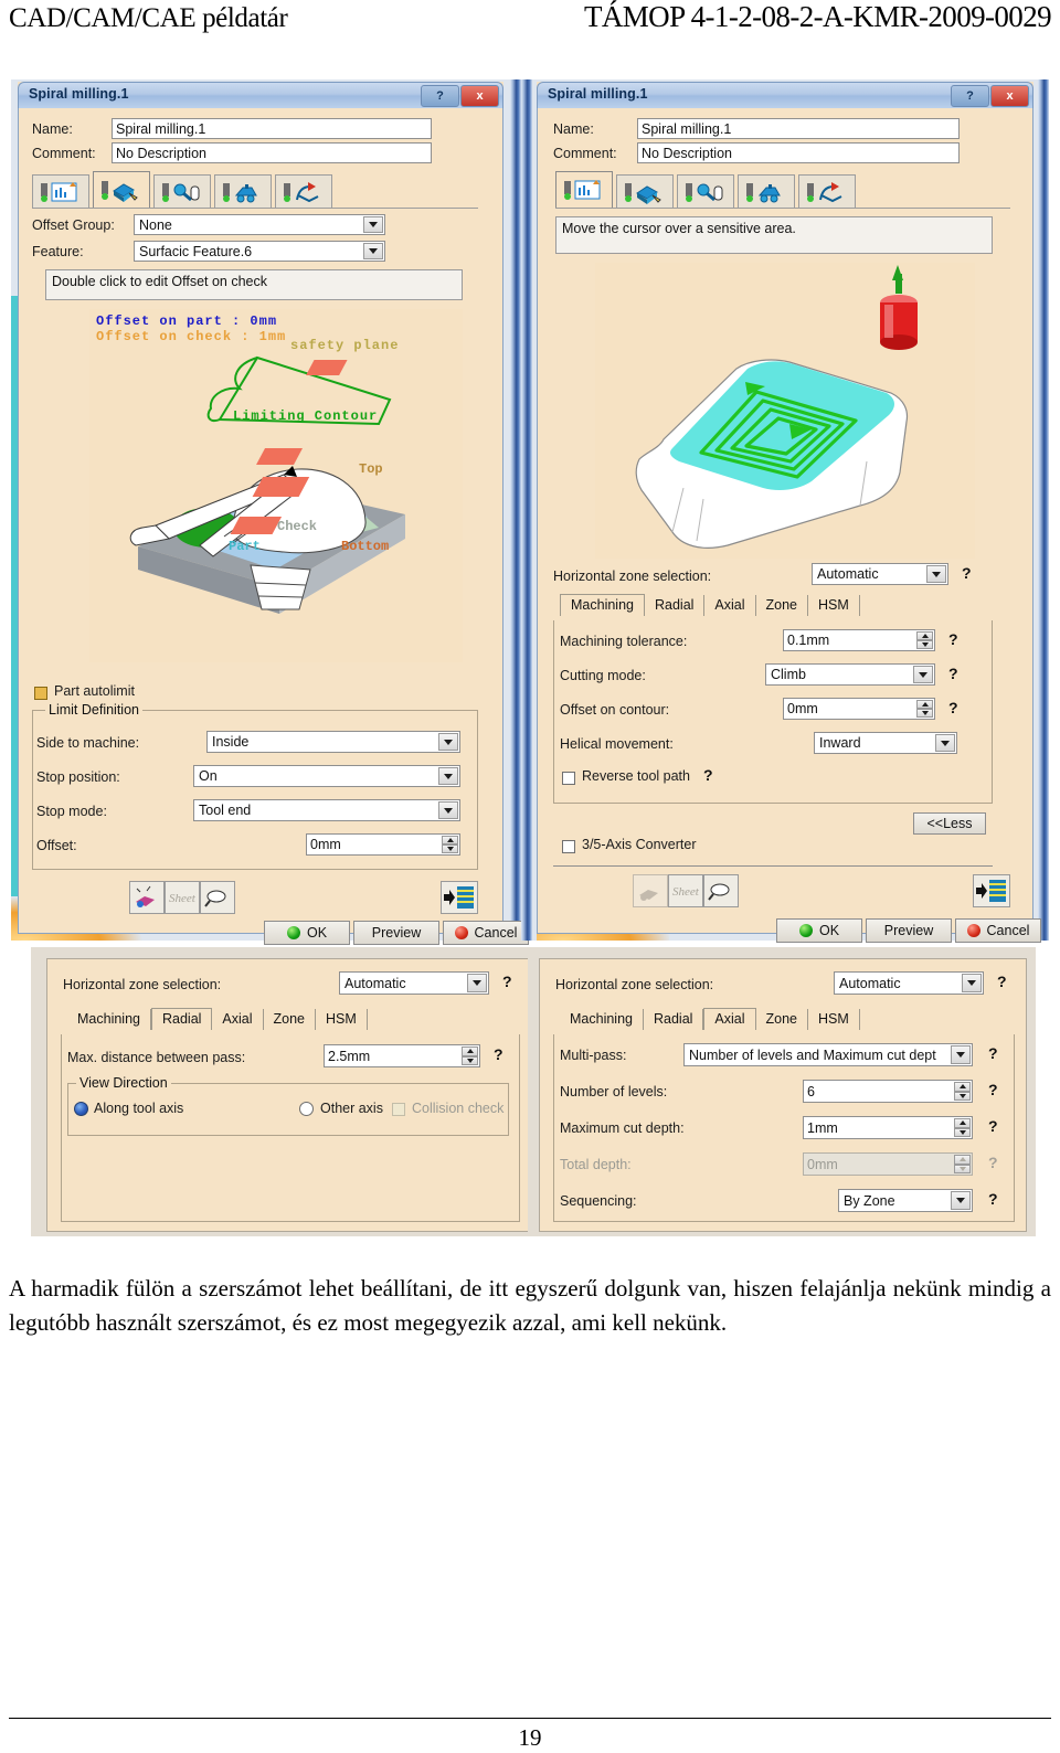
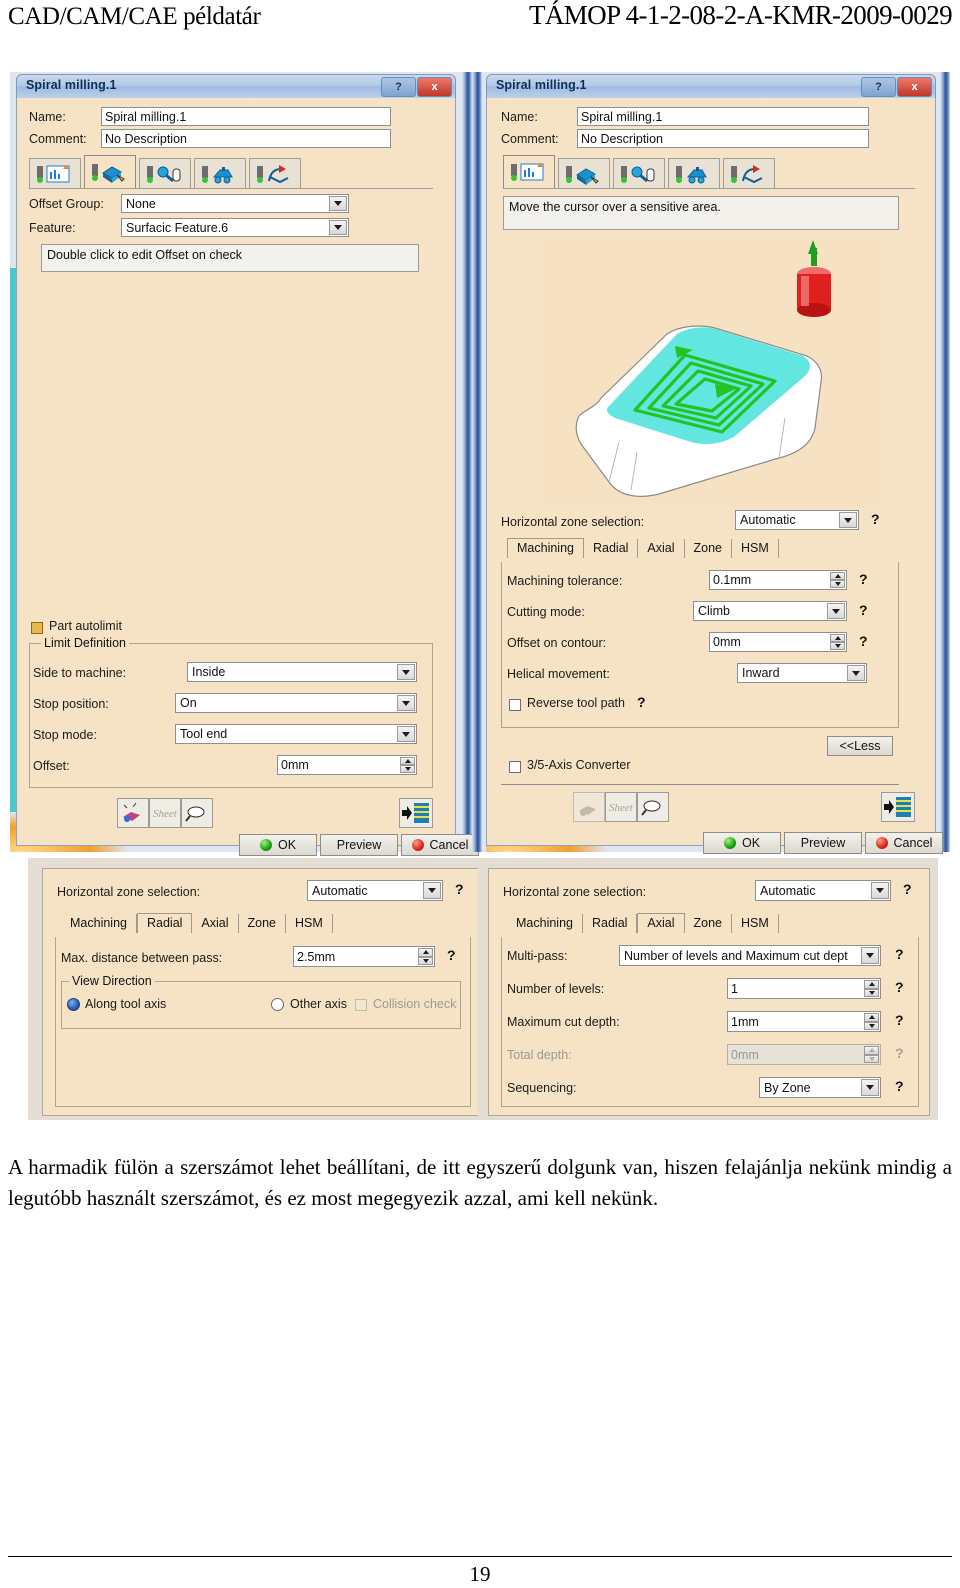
  CAD/CAM/CAE példatár
  TÁMOP 4-1-2-08-2-A-KMR-2009-0029
  Spiral milling.1
  ?
  x
  Name:
  Spiral milling.1
  Comment:
  No Description
  Offset Group:
  None
  Feature:
  Surfacic Feature.6
  Double click to edit Offset on check
- Offset on part : 0mm
- Offset on check : 1mm
- safety plane
- Limiting Contour
- Top
- Check
- Part
- Bottom
  Part autolimit
  Limit Definition
  Side to machine:
  Inside
  Stop position:
  On
  Stop mode:
  Tool end
  Offset:
  0mm
  Sheet
  OK
  Preview
  Cancel
  Spiral milling.1
  ?
  x
  Name:
  Spiral milling.1
  Comment:
  No Description
  Move the cursor over a sensitive area.
  Horizontal zone selection:
  Automatic
  ?
  Machining
  Radial
  Axial
  Zone
  HSM
  Machining tolerance:
  0.1mm
  ?
  Cutting mode:
  Climb
  ?
  Offset on contour:
  0mm
  ?
  Helical movement:
  Inward
  Reverse tool path
  ?
  <<Less
  3/5-Axis Converter
  Sheet
  OK
  Preview
  Cancel
  Horizontal zone selection:
  Automatic
  ?
  Machining
  Radial
  Axial
  Zone
  HSM
  Max. distance between pass:
  2.5mm
  ?
  View Direction
  Along tool axis
  Other axis
  Collision check
  Horizontal zone selection:
  Automatic
  ?
  Machining
  Radial
  Axial
  Zone
  HSM
  Multi-pass:
  Number of levels and Maximum cut dept
  ?
  Number of levels:
- 6
+ 1
  ?
  Maximum cut depth:
  1mm
  ?
  Total depth:
  0mm
  ?
  Sequencing:
  By Zone
  ?
  A harmadik fülön a szerszámot lehet beállítani, de itt egyszerű dolgunk van, hiszen felajánlja nekünk mindig a legutóbb használt szerszámot, és ez most megegyezik azzal, ami kell nekünk.
  19
